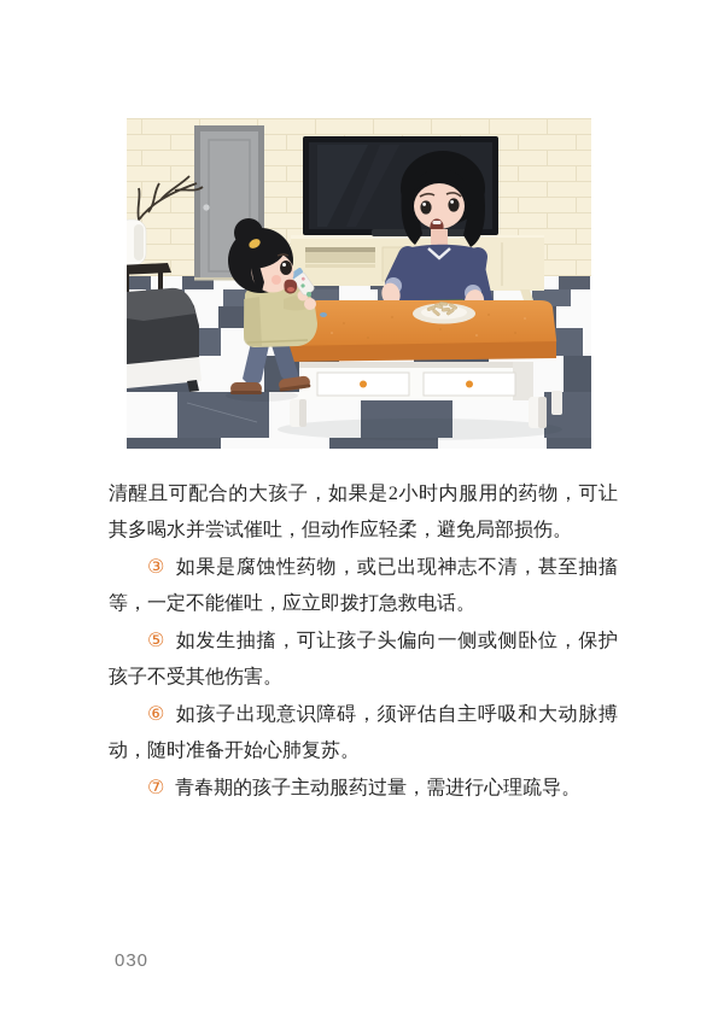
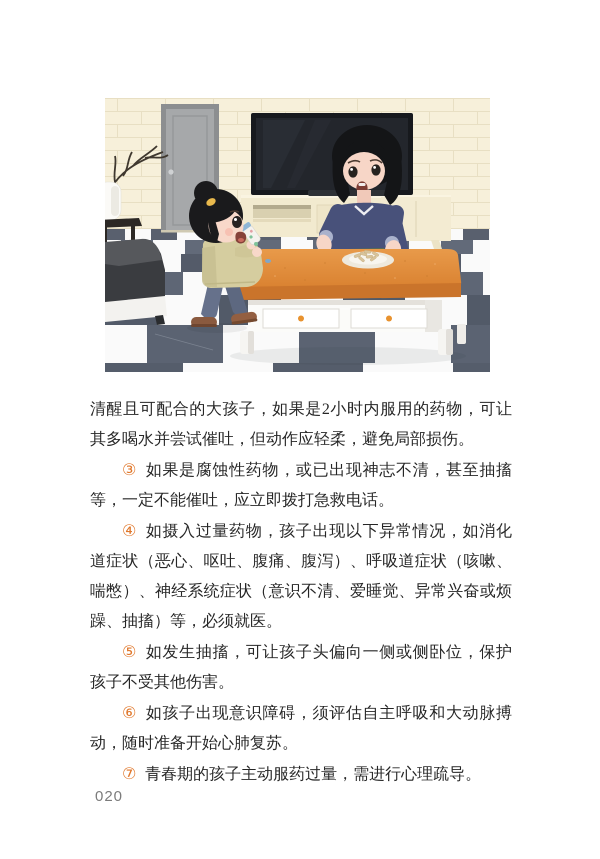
  清醒且可配合的大孩子，如果是2小时内服用的药物，可让其多喝水并尝试催吐，但动作应轻柔，避免局部损伤。
  ③ 如果是腐蚀性药物，或已出现神志不清，甚至抽搐等，一定不能催吐，应立即拨打急救电话。
+ ④ 如摄入过量药物，孩子出现以下异常情况，如消化道症状（恶心、呕吐、腹痛、腹泻）、呼吸道症状（咳嗽、喘憋）、神经系统症状（意识不清、爱睡觉、异常兴奋或烦躁、抽搐）等，必须就医。
  ⑤ 如发生抽搐，可让孩子头偏向一侧或侧卧位，保护孩子不受其他伤害。
  ⑥ 如孩子出现意识障碍，须评估自主呼吸和大动脉搏动，随时准备开始心肺复苏。
  ⑦ 青春期的孩子主动服药过量，需进行心理疏导。
- 030
+ 020
